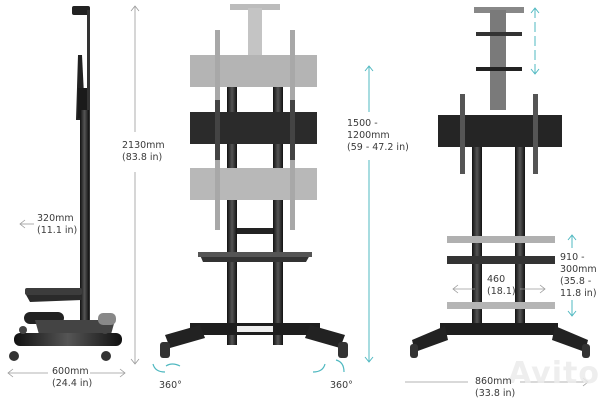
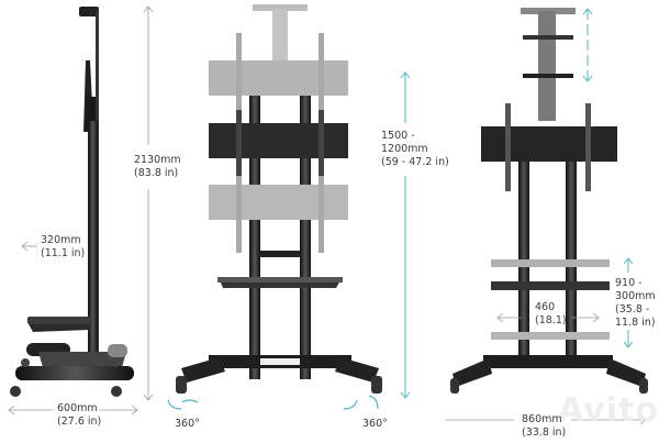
  Avito
  2130mm
  (83.8 in)
  320mm
  (11.1 in)
  600mm
- (24.4 in)
+ (27.6 in)
  1500 -
  1200mm
  (59 - 47.2 in)
  460
  (18.1)
  910 -
  300mm
  (35.8 -
  11.8 in)
  860mm
  (33.8 in)
  360°
  360°
